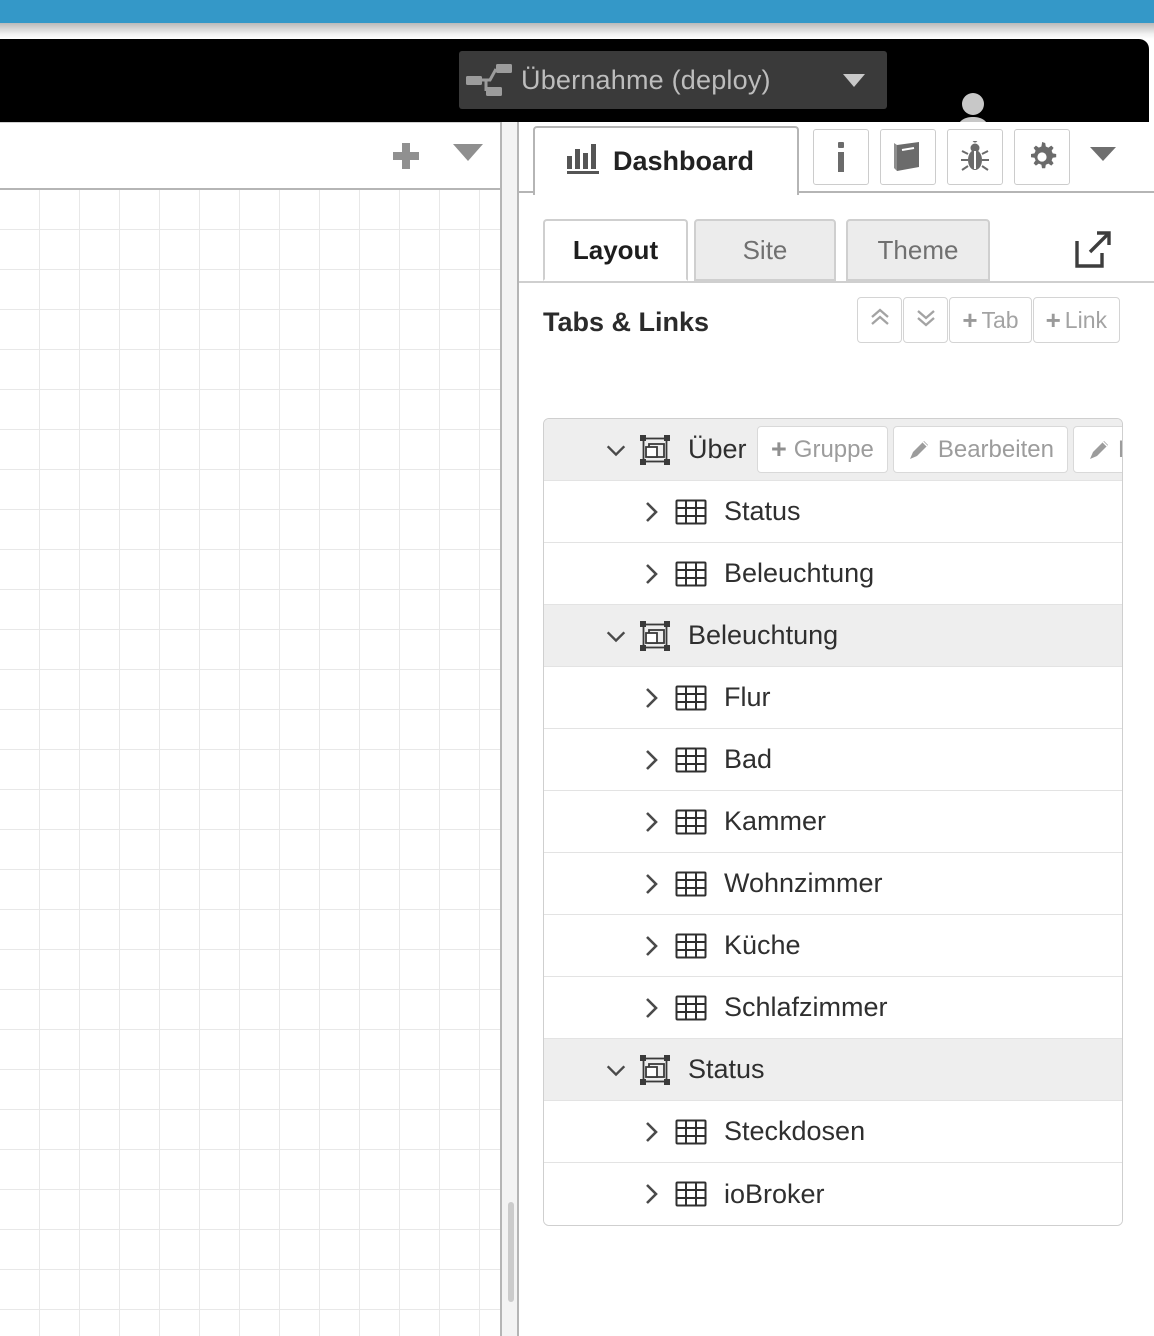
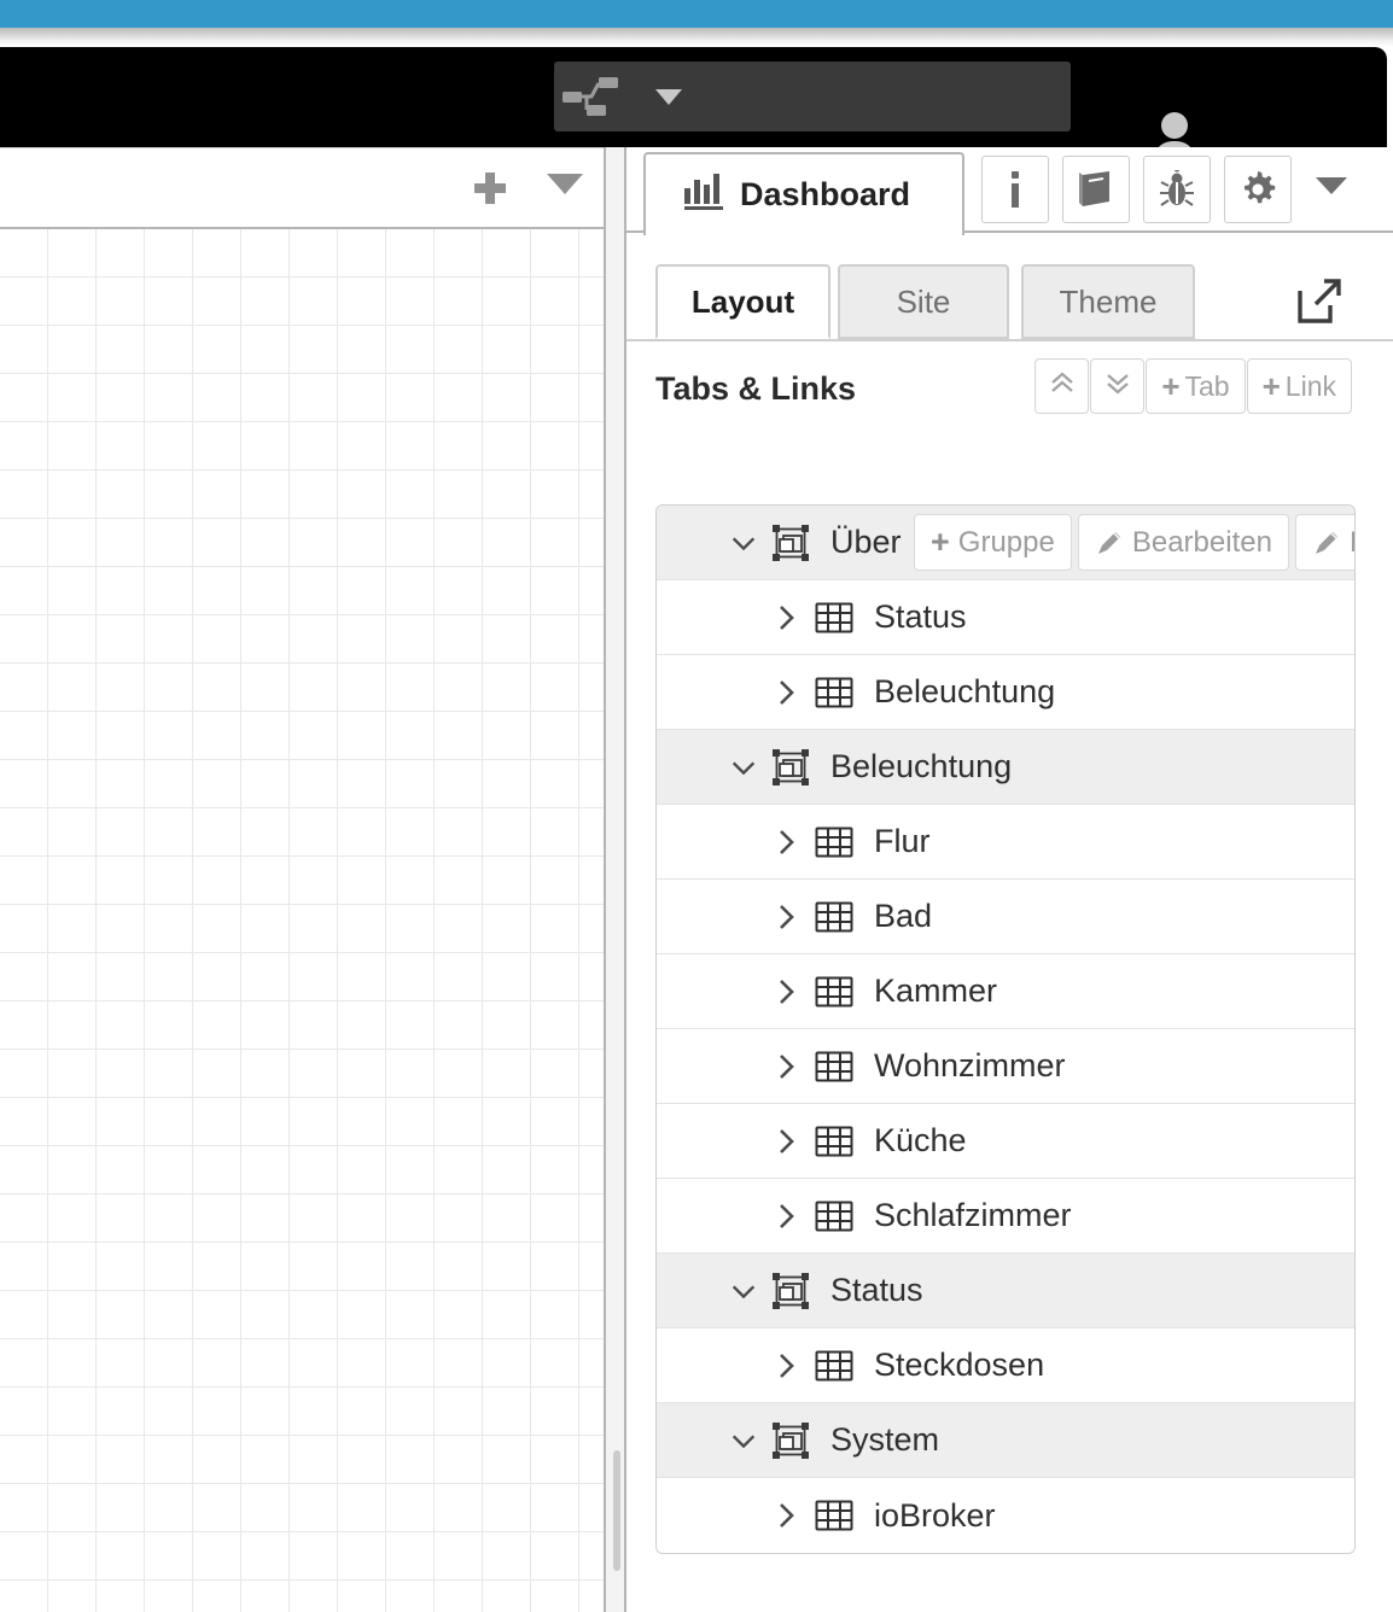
- Übernahme (deploy)
  Dashboard
  Layout
  Site
  Theme
  Tabs & Links
  +
  Tab
  +
  Link
  Über
  +
  Gruppe
  Bearbeiten
  Status
  Beleuchtung
  Beleuchtung
  Flur
  Bad
  Kammer
  Wohnzimmer
  Küche
  Schlafzimmer
  Status
  Steckdosen
+ System
  ioBroker
